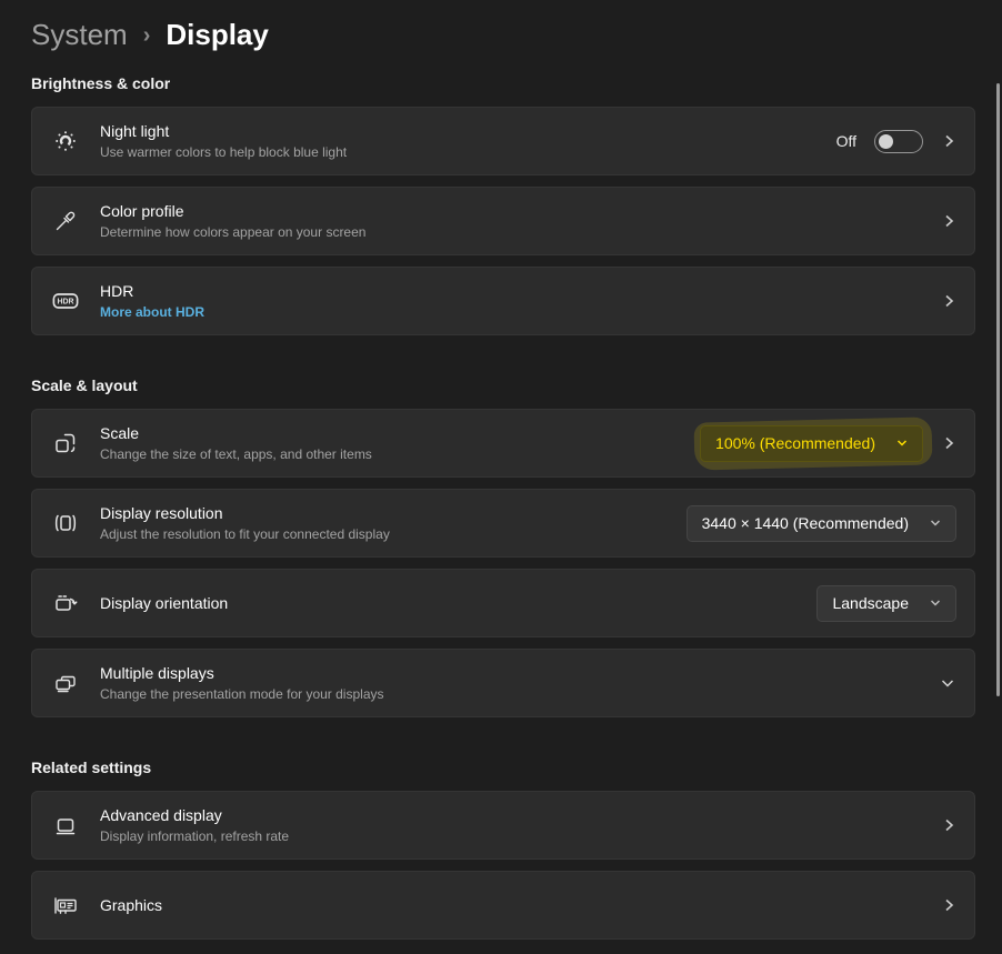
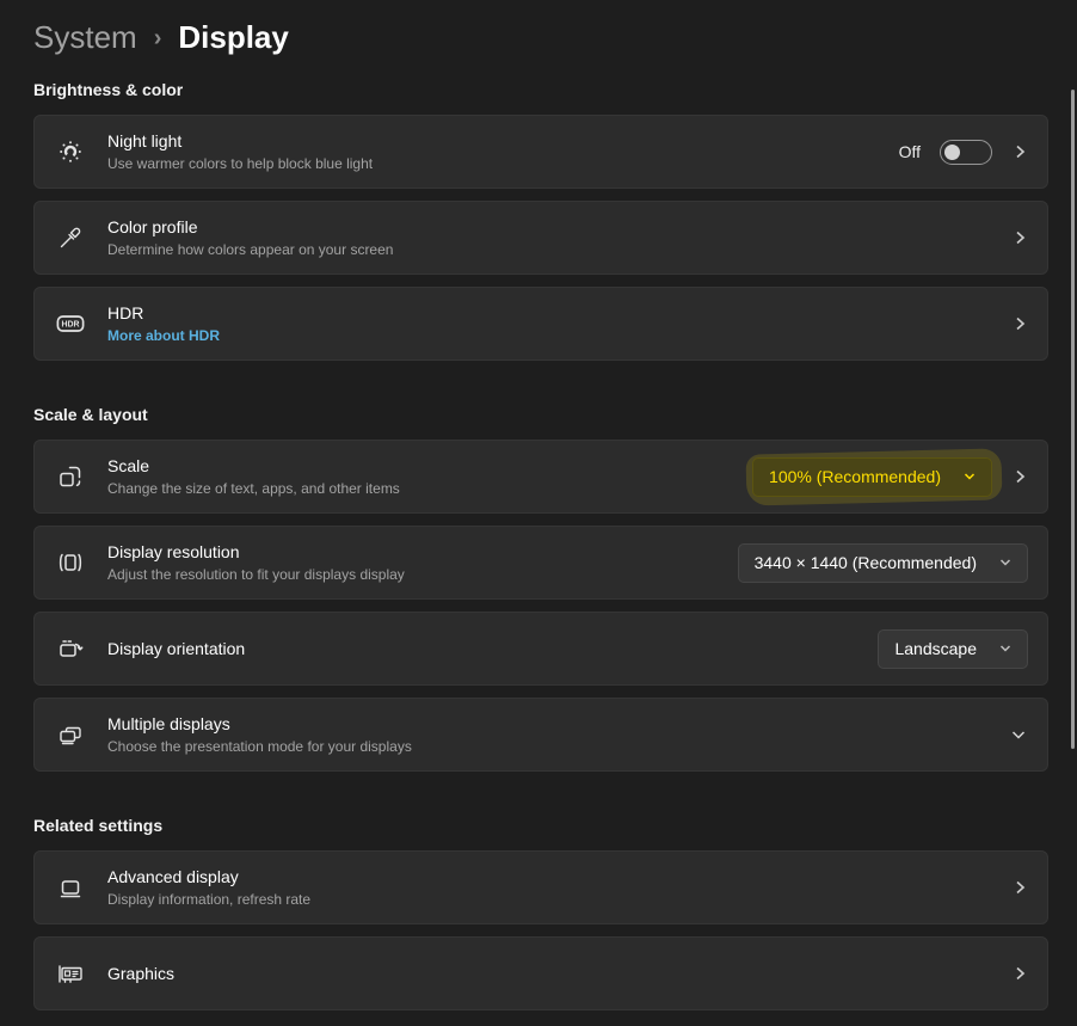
  System
  ›
  Display
  Brightness & color
  Night light
  Use warmer colors to help block blue light
  Off
  Color profile
  Determine how colors appear on your screen
  HDR
  More about HDR
  Scale & layout
  Scale
  Change the size of text, apps, and other items
  100% (Recommended)
  Display resolution
- Adjust the resolution to fit your connected display
+ Adjust the resolution to fit your displays display
  3440 × 1440 (Recommended)
  Display orientation
  Landscape
  Multiple displays
- Change the presentation mode for your displays
+ Choose the presentation mode for your displays
  Related settings
  Advanced display
  Display information, refresh rate
  Graphics
